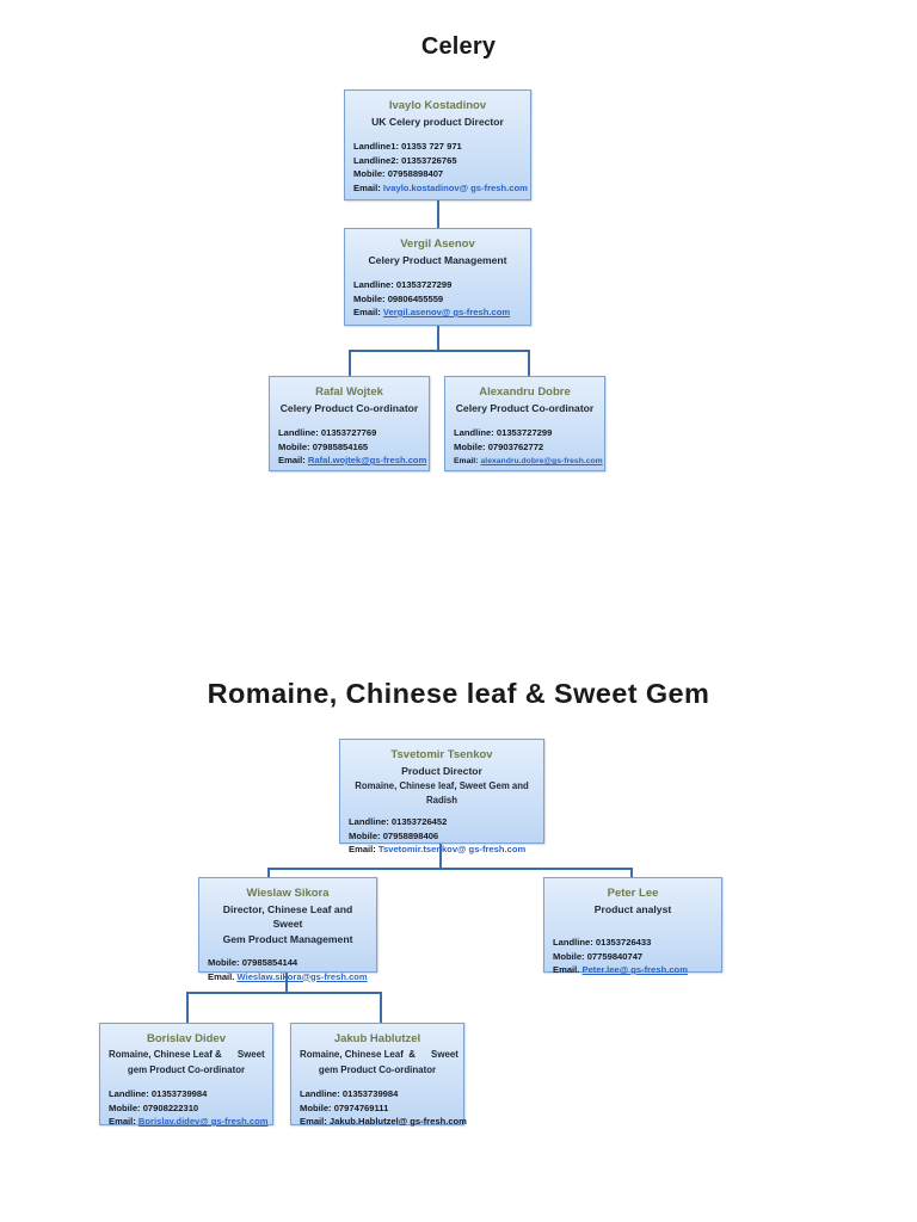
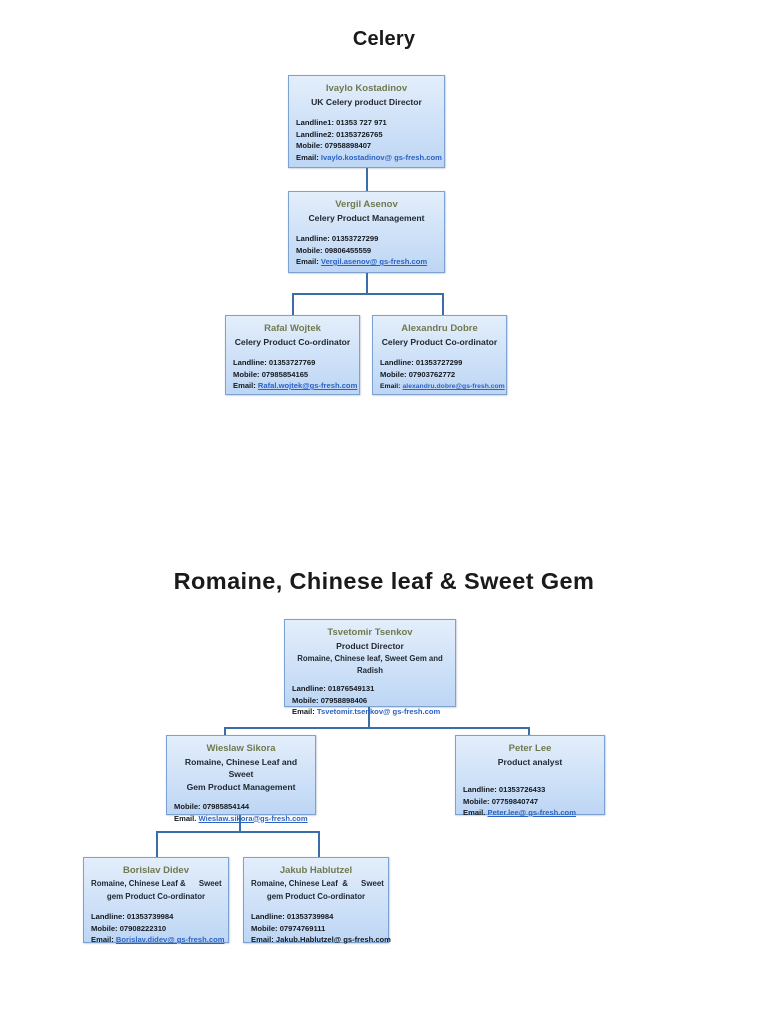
  Celery
  Ivaylo Kostadinov
  UK Celery product Director
  Landline1: 01353 727 971
  Landline2: 01353726765
  Mobile: 07958898407
  Email: Ivaylo.kostadinov@ gs-fresh.com
  Vergil Asenov
  Celery Product Management
  Landline: 01353727299
  Mobile: 09806455559
  Email: Vergil.asenov@ gs-fresh.com
  Rafal Wojtek
  Celery Product Co-ordinator
  Landline: 01353727769
  Mobile: 07985854165
  Email: Rafal.wojtek@gs-fresh.com
  Alexandru Dobre
  Celery Product Co-ordinator
  Landline: 01353727299
  Mobile: 07903762772
  Romaine, Chinese leaf & Sweet Gem
  Tsvetomir Tsenkov
  Product Director
  Romaine, Chinese leaf, Sweet Gem and Radish
- Landline: 01353726452
+ Landline: 01876549131
  Mobile: 07958898406
  Email: Tsvetomir.tsenkov@ gs-fresh.com
  Wieslaw Sikora
- Director, Chinese Leaf and Sweet
+ Romaine, Chinese Leaf and Sweet
  Gem Product Management
  Mobile: 07985854144
  Email. Wieslaw.sikora@gs-fresh.com
  Peter Lee
  Product analyst
  Landline: 01353726433
  Mobile: 07759840747
  Email. Peter.lee@ gs-fresh.com
  Borislav Didev
  Romaine, Chinese Leaf & Sweet
  gem Product Co-ordinator
  Landline: 01353739984
  Mobile: 07908222310
  Email: Borislav.didev@ gs-fresh.com
  Jakub Hablutzel
  Romaine, Chinese Leaf & Sweet
  gem Product Co-ordinator
  Landline: 01353739984
  Mobile: 07974769111
  Email: Jakub.Hablutzel@ gs-fresh.com
